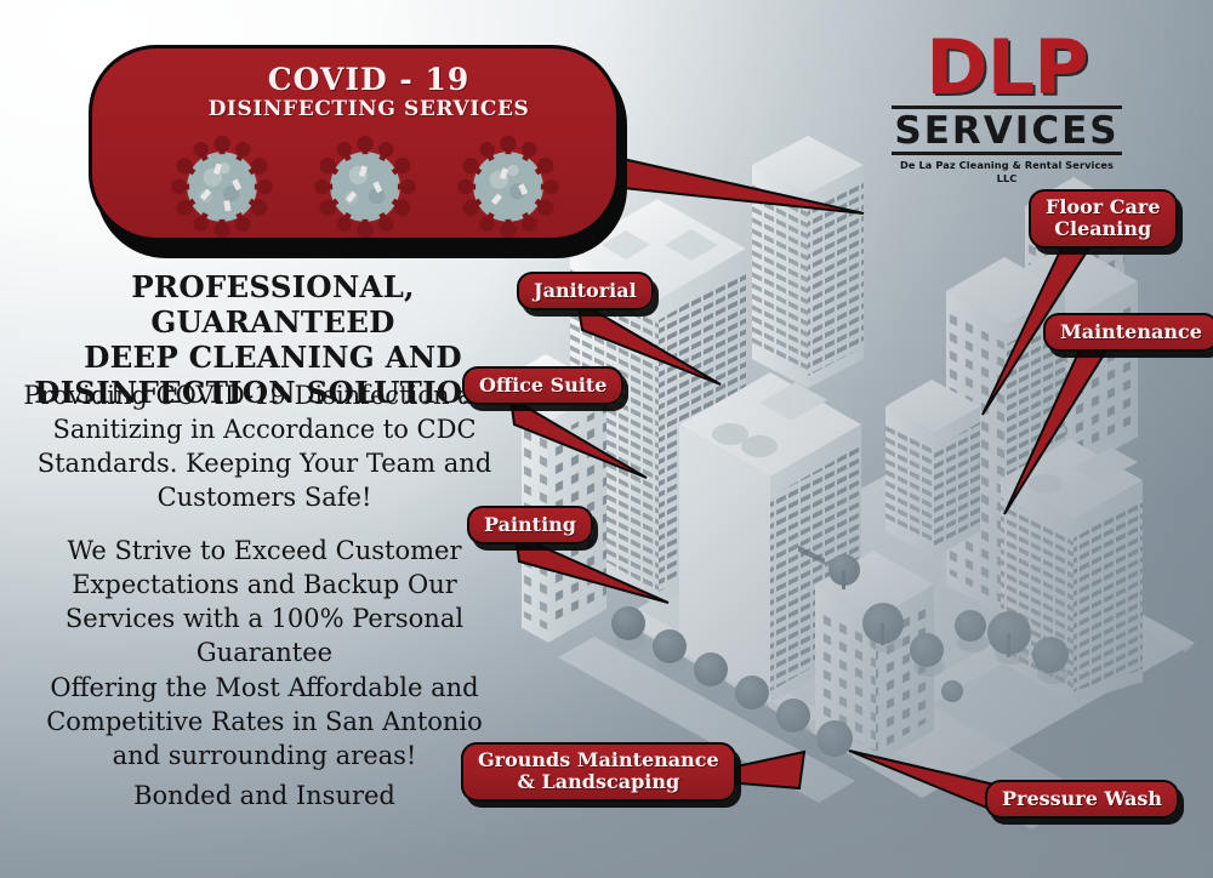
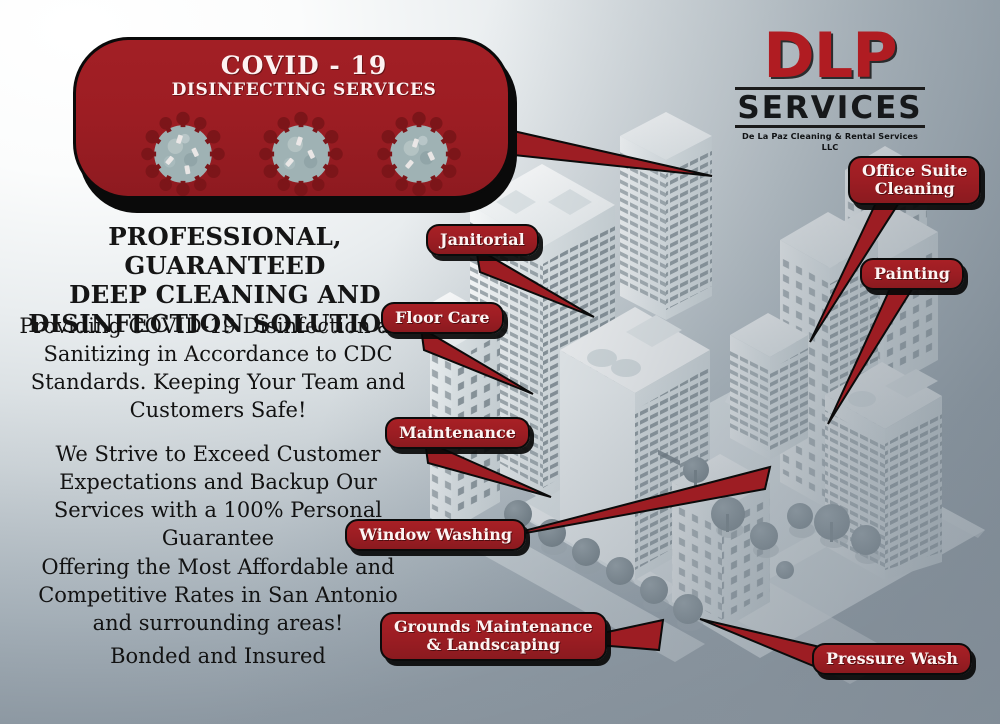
  COVID - 19
  DISINFECTING SERVICES
  DLP
  SERVICES
  De La Paz Cleaning & Rental Services LLC
  PROFESSIONAL, GUARANTEED
  DEEP CLEANING AND
  DISINFECTION SOLUTIO
  Providing COVID-19 Disinfection Sanitizing in Accordance to CDC Standards. Keeping Your Team and Customers Safe!
  We Strive to Exceed Customer Expectations and Backup Our Services with a 100% Personal Guarantee
  Offering the Most Affordable and Competitive Rates in San Antonio and surrounding areas!
  Bonded and Insured
  Janitorial
- Office Suite
+ Floor Care
- Painting
+ Maintenance
+ Window Washing
  Grounds Maintenance
  & Landscaping
  Pressure Wash
- Floor Care
+ Office Suite
  Cleaning
- Maintenance
+ Painting
